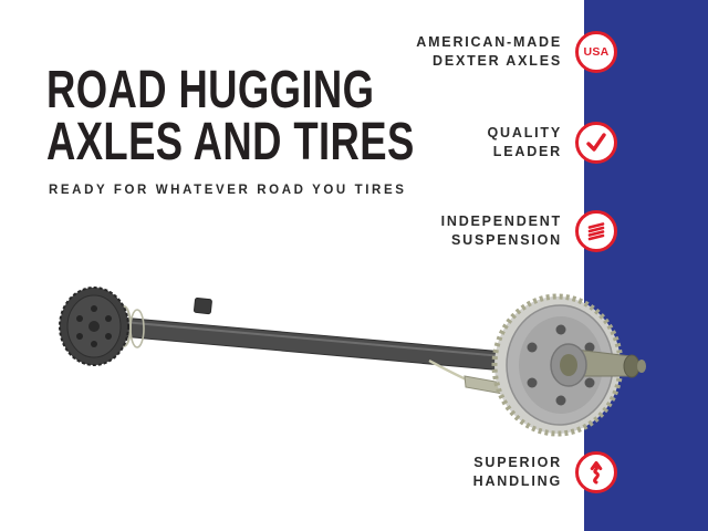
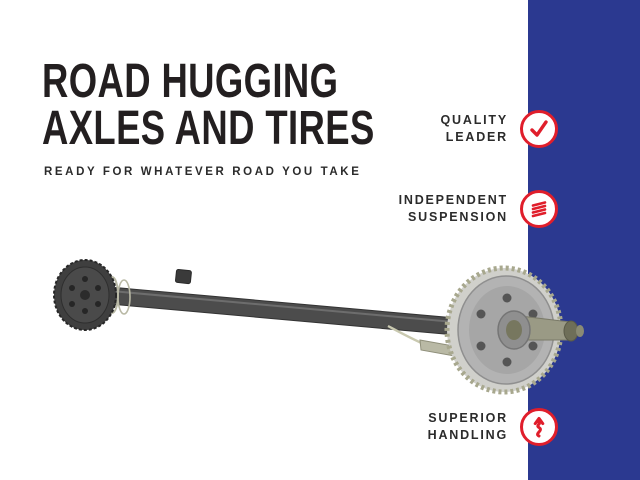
  ROAD HUGGING
  AXLES AND TIRES
- READY FOR WHATEVER ROAD YOU TIRES
+ READY FOR WHATEVER ROAD YOU TAKE
- AMERICAN-MADE
- DEXTER AXLES
- USA
  QUALITY
  LEADER
  INDEPENDENT
  SUSPENSION
  SUPERIOR
  HANDLING
